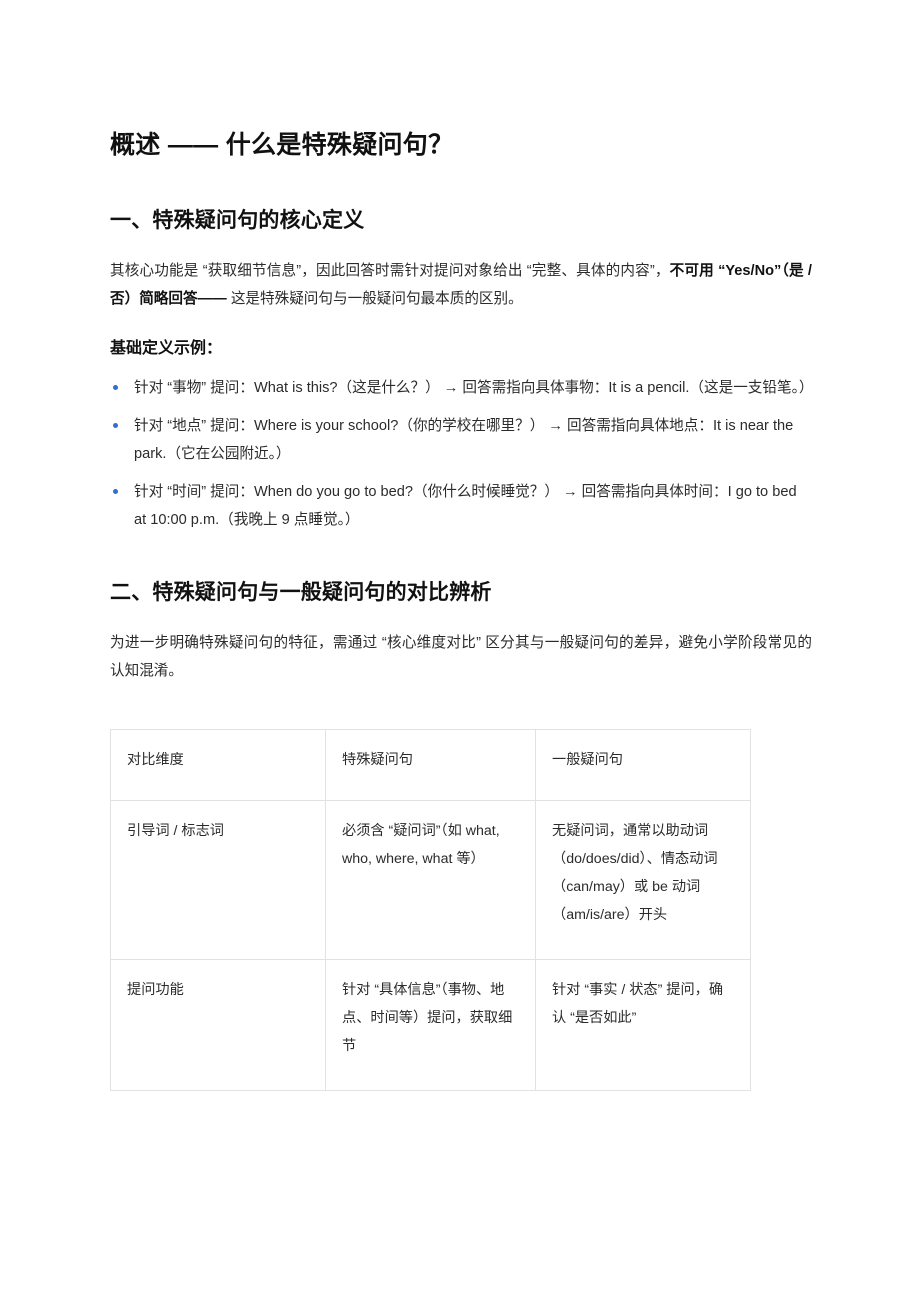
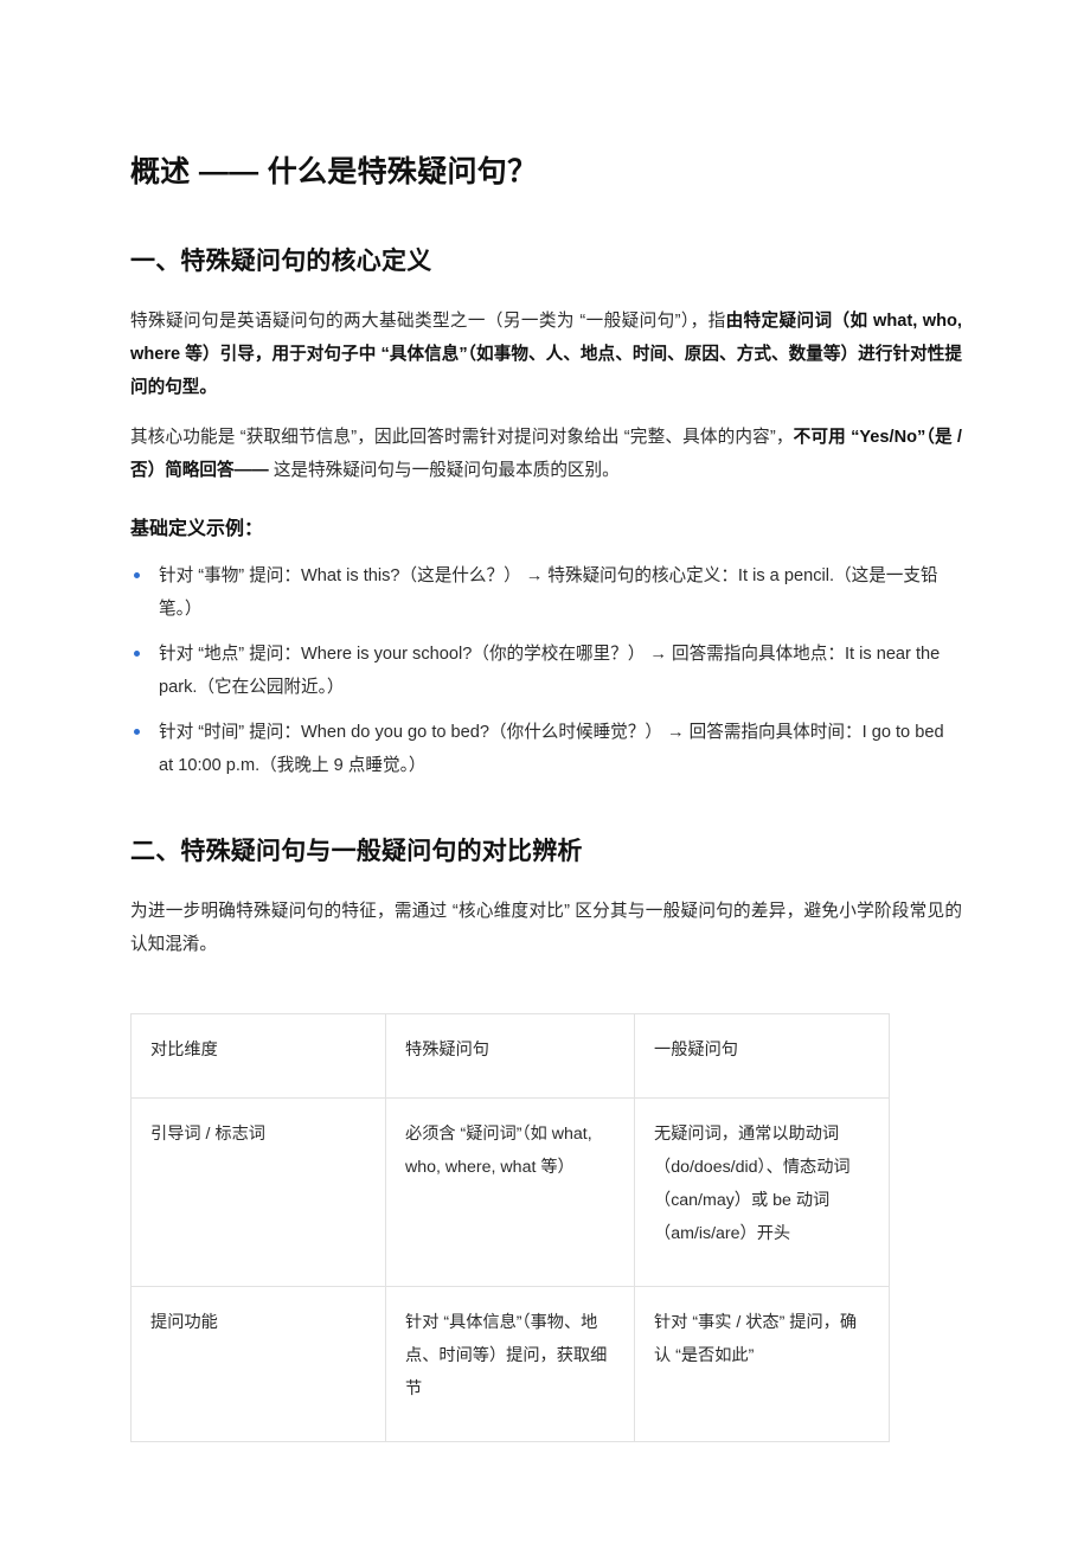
  概述 —— 什么是特殊疑问句？
  一、特殊疑问句的核心定义
+ 特殊疑问句是英语疑问句的两大基础类型之一（另一类为 “一般疑问句”），指由特定疑问词（如 what, who, where 等）引导，用于对句子中 “具体信息”（如事物、人、地点、时间、原因、方式、数量等）进行针对性提问的句型。
  其核心功能是 “获取细节信息”，因此回答时需针对提问对象给出 “完整、具体的内容”，不可用 “Yes/No”（是 / 否）简略回答—— 这是特殊疑问句与一般疑问句最本质的区别。
  基础定义示例：
- 针对 “事物” 提问：What is this?（这是什么？） → 回答需指向具体事物：It is a pencil.（这是一支铅笔。）
+ 针对 “事物” 提问：What is this?（这是什么？） → 特殊疑问句的核心定义：It is a pencil.（这是一支铅笔。）
  针对 “地点” 提问：Where is your school?（你的学校在哪里？） → 回答需指向具体地点：It is near the park.（它在公园附近。）
  针对 “时间” 提问：When do you go to bed?（你什么时候睡觉？） → 回答需指向具体时间：I go to bed at 10:00 p.m.（我晚上 9 点睡觉。）
  二、特殊疑问句与一般疑问句的对比辨析
  为进一步明确特殊疑问句的特征，需通过 “核心维度对比” 区分其与一般疑问句的差异，避免小学阶段常见的认知混淆。
  对比维度	特殊疑问句	一般疑问句
  引导词 / 标志词	必须含 “疑问词”（如 what, who, where, what 等）	无疑问词，通常以助动词（do/does/did）、情态动词（can/may）或 be 动词（am/is/are）开头
  提问功能	针对 “具体信息”（事物、地点、时间等）提问，获取细节	针对 “事实 / 状态” 提问，确认 “是否如此”
